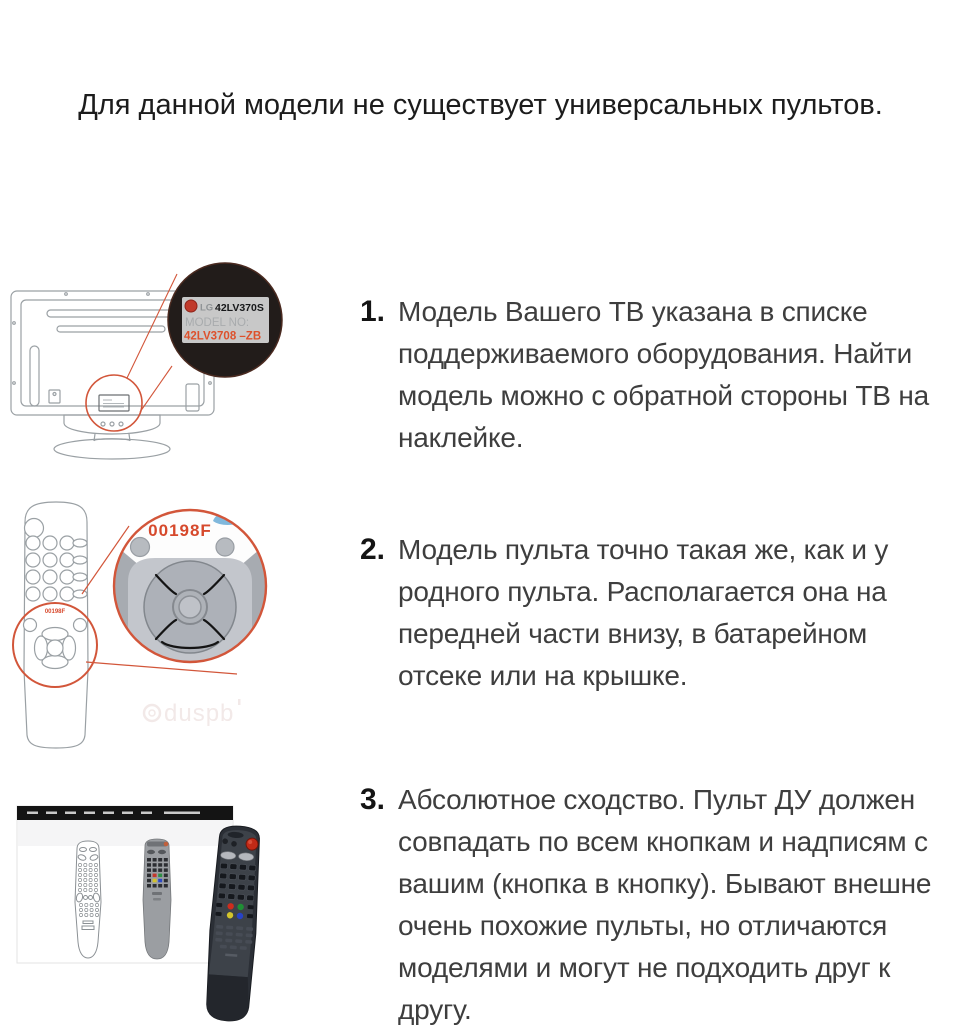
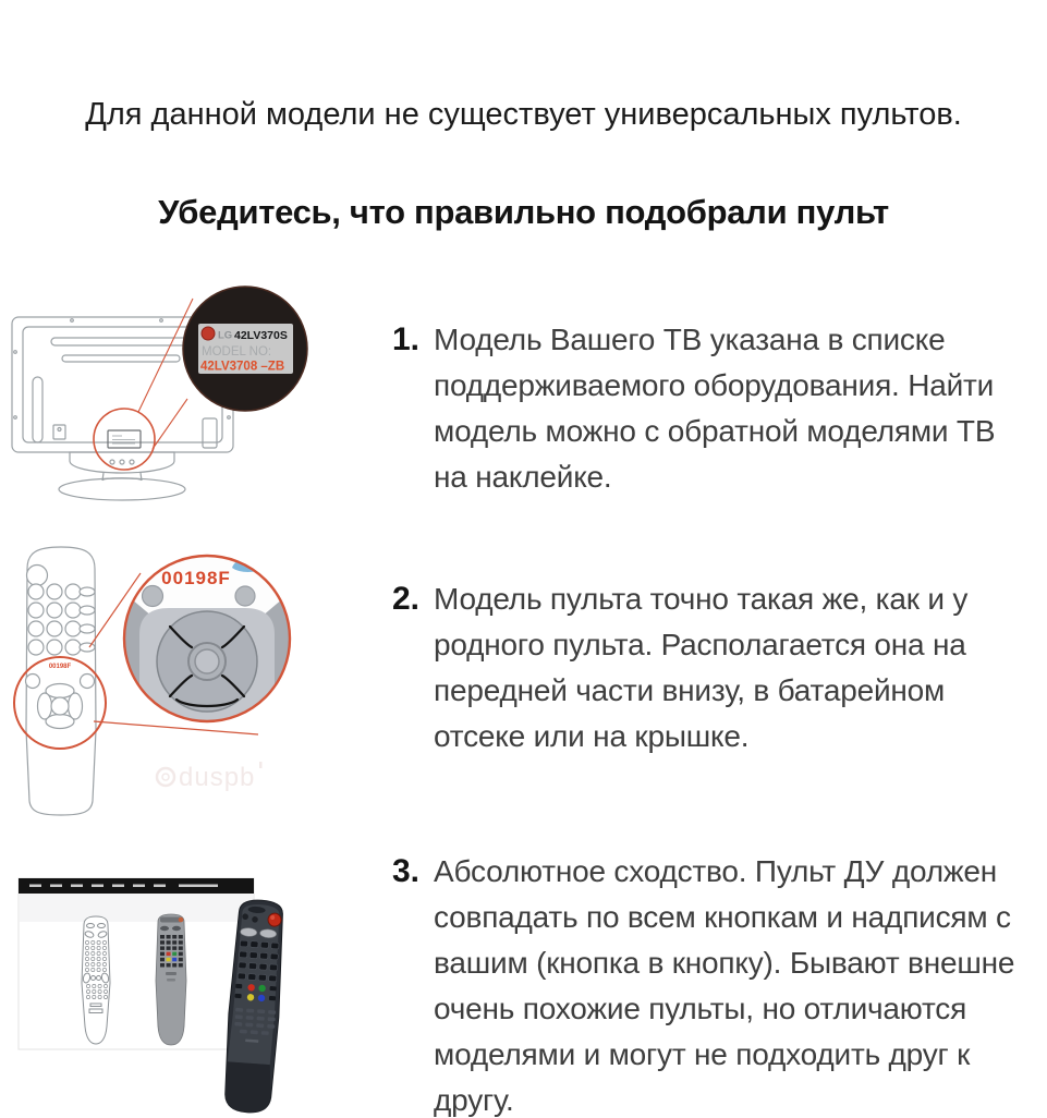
  Для данной модели не существует универсальных пультов.
+ Убедитесь, что правильно подобрали пульт
  LG
  42LV370S
  MODEL NO:
  42LV3708 –ZB
  1.
- Модель Вашего ТВ указана в списке поддерживаемого оборудования. Найти модель можно с обратной стороны ТВ на наклейке.
+ Модель Вашего ТВ указана в списке поддерживаемого оборудования. Найти модель можно с обратной моделями ТВ на наклейке.
  00198F
  2.
  Модель пульта точно такая же, как и у родного пульта. Располагается она на передней части внизу, в батарейном отсеке или на крышке.
  3.
  Абсолютное сходство. Пульт ДУ должен совпадать по всем кнопкам и надписям с вашим (кнопка в кнопку). Бывают внешне очень похожие пульты, но отличаются моделями и могут не подходить друг к другу.
